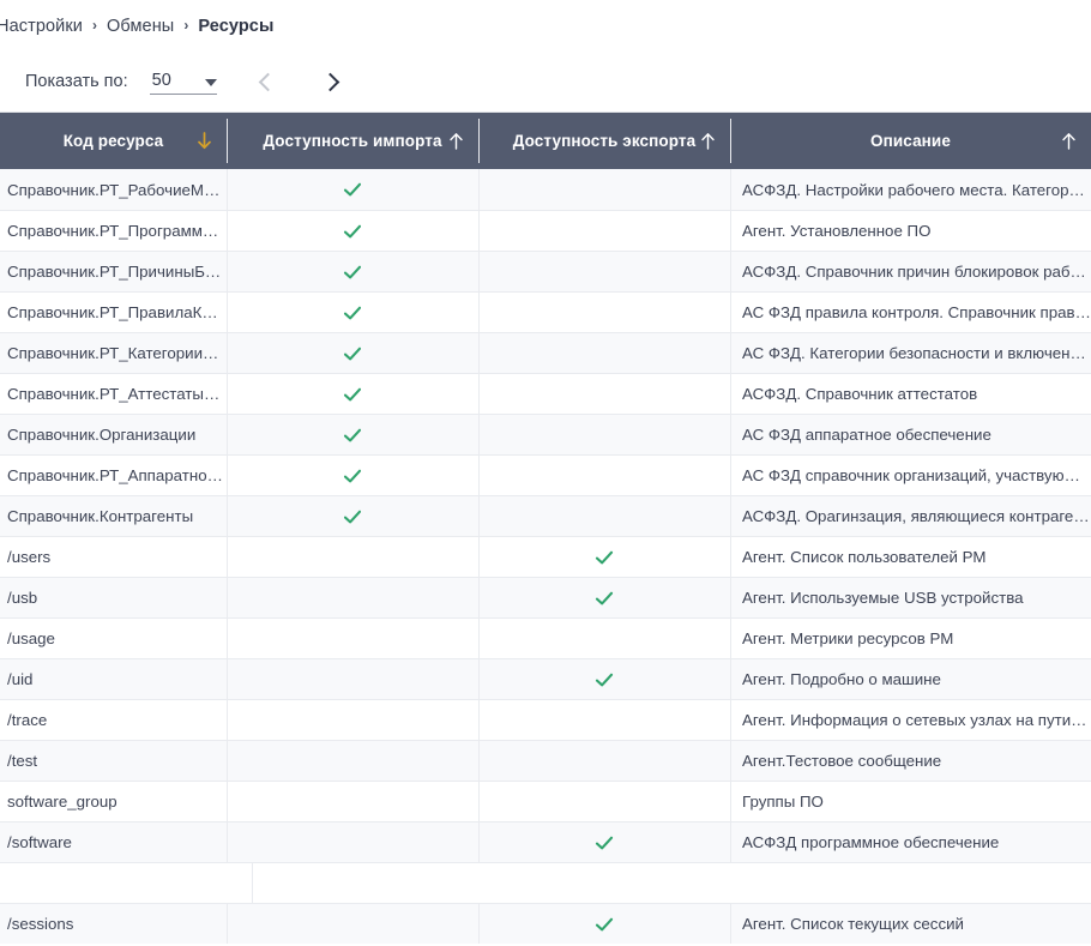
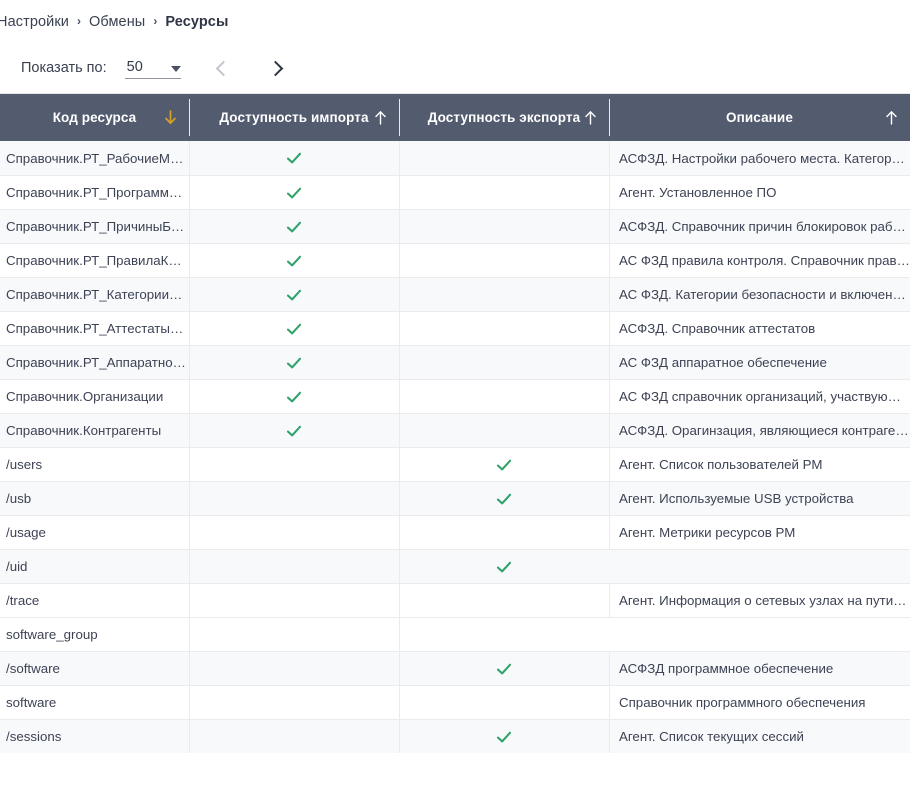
  Настройки
  ›
  Обмены
  ›
  Ресурсы
  Показать по:
  50
  Код ресурса
  Доступность импорта
  Доступность экспорта
  Описание
  Справочник.РТ_РабочиеМес
  АСФЗД. Настройки рабочего места. Категория
  Справочник.РТ_Программно
  Агент. Установленное ПО
  Справочник.РТ_ПричиныБло
  АСФЗД. Справочник причин блокировок рабоч
  Справочник.РТ_ПравилаКон
  АС ФЗД правила контроля. Справочник правил
  Справочник.РТ_КатегорииБе
  АС ФЗД. Категории безопасности и включенны
  Справочник.РТ_АттестатыРМ
  АСФЗД. Справочник аттестатов
- Справочник.Организации
+ Справочник.РТ_Аппаратное…
  АС ФЗД аппаратное обеспечение
- Справочник.РТ_Аппаратное…
+ Справочник.Организации
  АС ФЗД справочник организаций, участвующих
  Справочник.Контрагенты
  АСФЗД. Орагинзация, являющиеся контрагент
  /users
  Агент. Список пользователей РМ
  /usb
  Агент. Используемые USB устройства
  /usage
  Агент. Метрики ресурсов РМ
  /uid
- Агент. Подробно о машине
  /trace
  Агент. Информация о сетевых узлах на пути к I
- /test
- Агент.Тестовое сообщение
  software_group
- Группы ПО
  /software
  АСФЗД программное обеспечение
+ software
+ Справочник программного обеспечения
  /sessions
  Агент. Список текущих сессий
